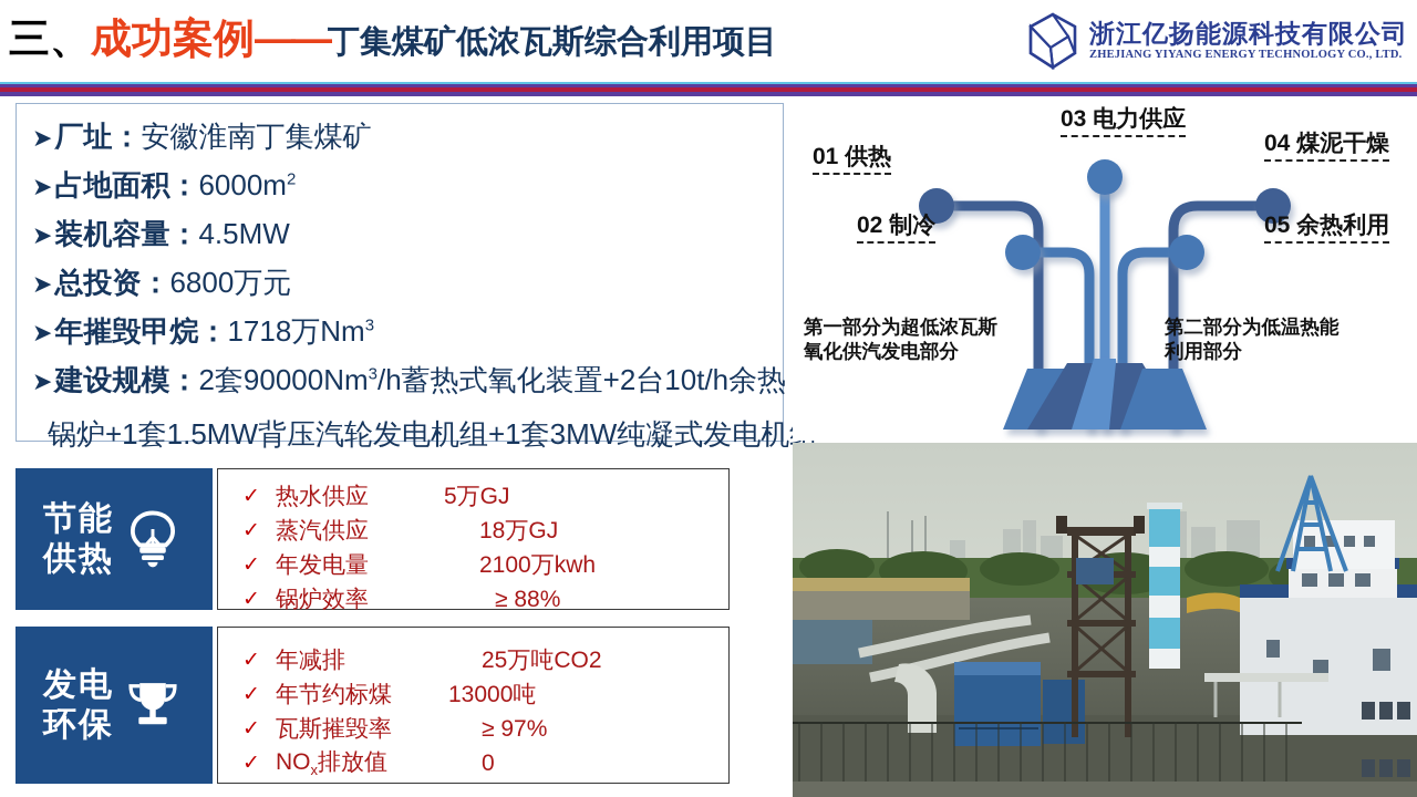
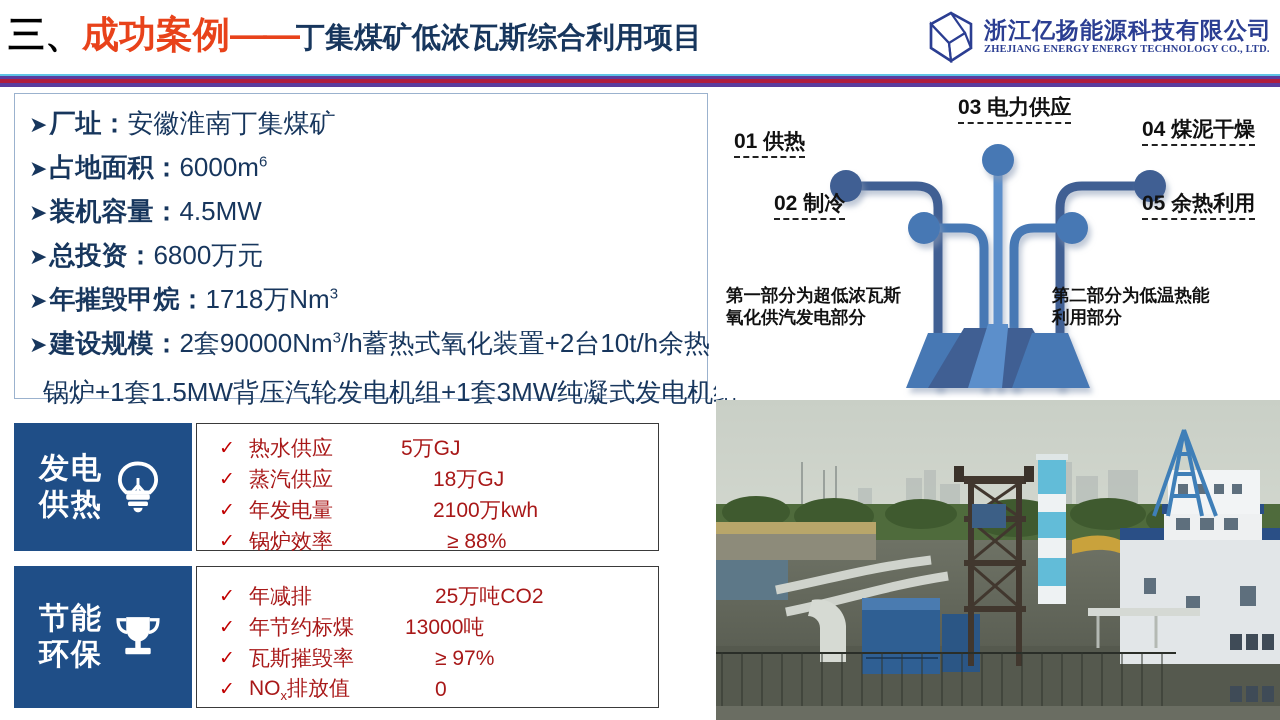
  三、成功案例——丁集煤矿低浓瓦斯综合利用项目
  浙江亿扬能源科技有限公司
- ZHEJIANG YIYANG ENERGY TECHNOLOGY CO., LTD.
+ ZHEJIANG ENERGY ENERGY TECHNOLOGY CO., LTD.
  ➤
  厂址：
  安徽淮南丁集煤矿
  ➤
  占地面积：
- 6000m2
+ 6000m6
  ➤
  装机容量：
  4.5MW
  ➤
  总投资：
  6800万元
  ➤
  年摧毁甲烷：
  1718万Nm3
  ➤
  建设规模：
  2套90000Nm3/h蓄热式氧化装置+2台10t/h余热
  锅炉+1套1.5MW背压汽轮发电机组+1套3MW纯凝式发电机
- 节能
+ 发电
  供热
  ✓
  热水供应
  5万GJ
  ✓
  蒸汽供应
  18万GJ
  ✓
  年发电量
  2100万kwh
  ✓
  锅炉效率
  ≥ 88%
- 发电
+ 节能
  环保
  ✓
  年减排
  25万吨CO2
  ✓
  年节约标煤
  13000吨
  ✓
  瓦斯摧毁率
  ≥ 97%
  ✓
  NOx排放值
  0
  01 供热
  02 制冷
  03 电力供应
  04 煤泥干燥
  05 余热利用
  第一部分为超低浓瓦斯
  氧化供汽发电部分
  第二部分为低温热能
  利用部分
